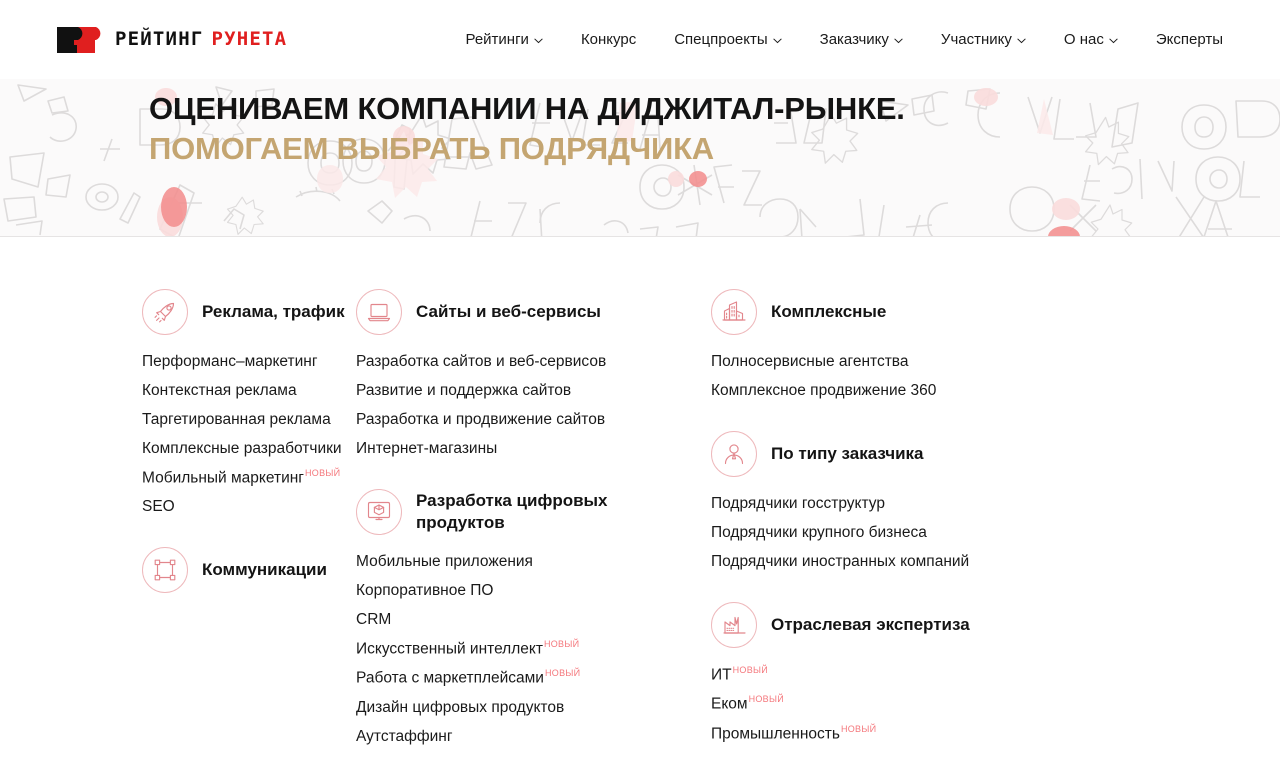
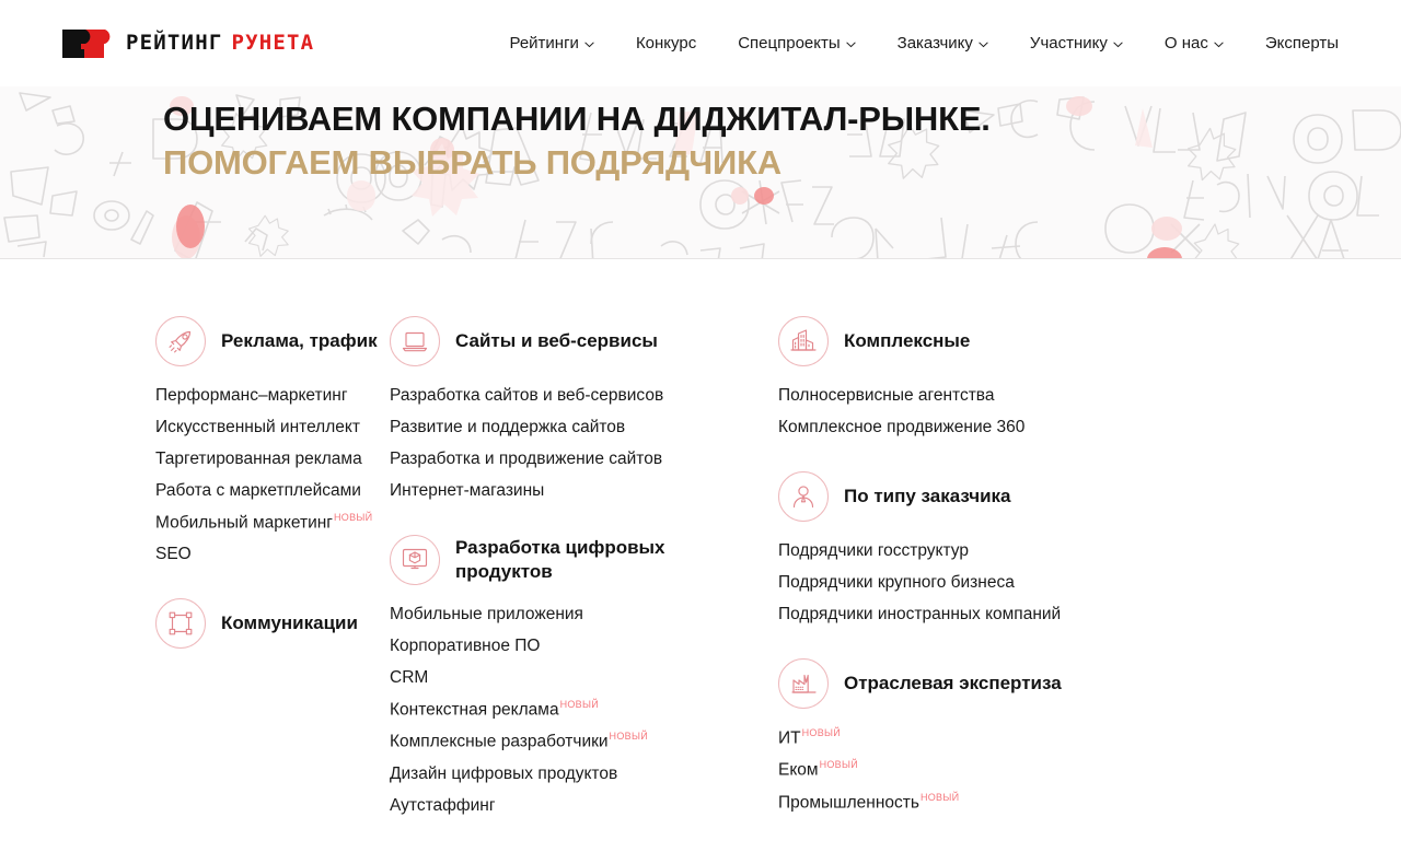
  РЕЙТИНГ
  РУНЕТА
  Рейтинги
  Конкурс
  Спецпроекты
  Заказчику
  Участнику
  О нас
  Эксперты
  ОЦЕНИВАЕМ КОМПАНИИ НА ДИДЖИТАЛ-РЫНКЕ.
  ПОМОГАЕМ ВЫБРАТЬ ПОДРЯДЧИКА
  Реклама, трафик
  Перформанс–маркетинг
- Контекстная реклама
+ Искусственный интеллект
  Таргетированная реклама
- Комплексные разработчики
+ Работа с маркетплейсами
  Мобильный маркетингНОВЫЙ
  SEO
  Коммуникации
  Сайты и веб-сервисы
  Разработка сайтов и веб-сервисов
  Развитие и поддержка сайтов
  Разработка и продвижение сайтов
  Интернет-магазины
  Разработка цифровых продуктов
  Мобильные приложения
  Корпоративное ПО
  CRM
- Искусственный интеллектНОВЫЙ
+ Контекстная рекламаНОВЫЙ
- Работа с маркетплейсамиНОВЫЙ
+ Комплексные разработчикиНОВЫЙ
  Дизайн цифровых продуктов
  Аутстаффинг
  Комплексные
  Полносервисные агентства
  Комплексное продвижение 360
  По типу заказчика
  Подрядчики госструктур
  Подрядчики крупного бизнеса
  Подрядчики иностранных компаний
  Отраслевая экспертиза
  ИТНОВЫЙ
  ЕкомНОВЫЙ
  ПромышленностьНОВЫЙ
